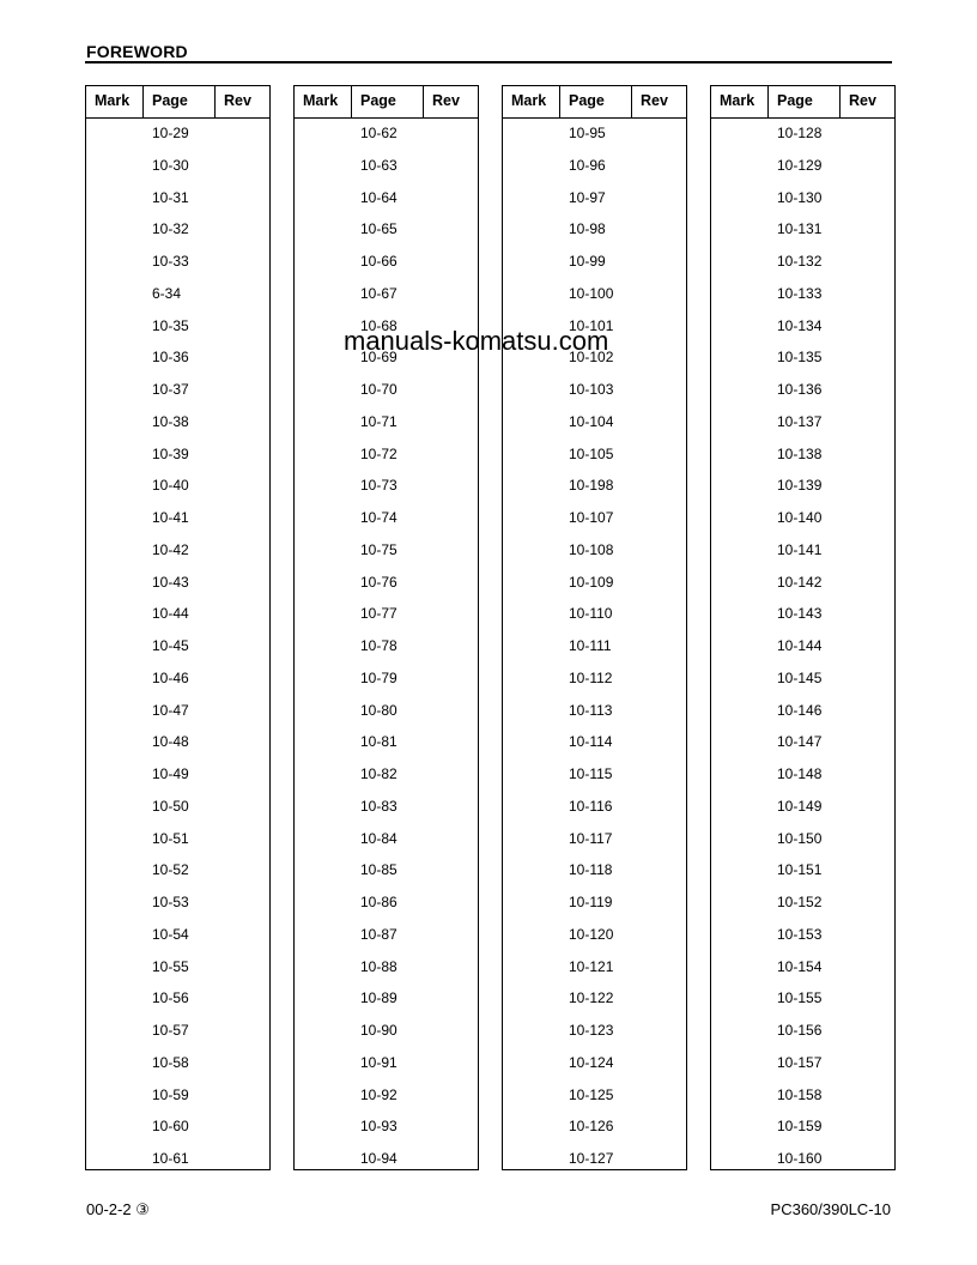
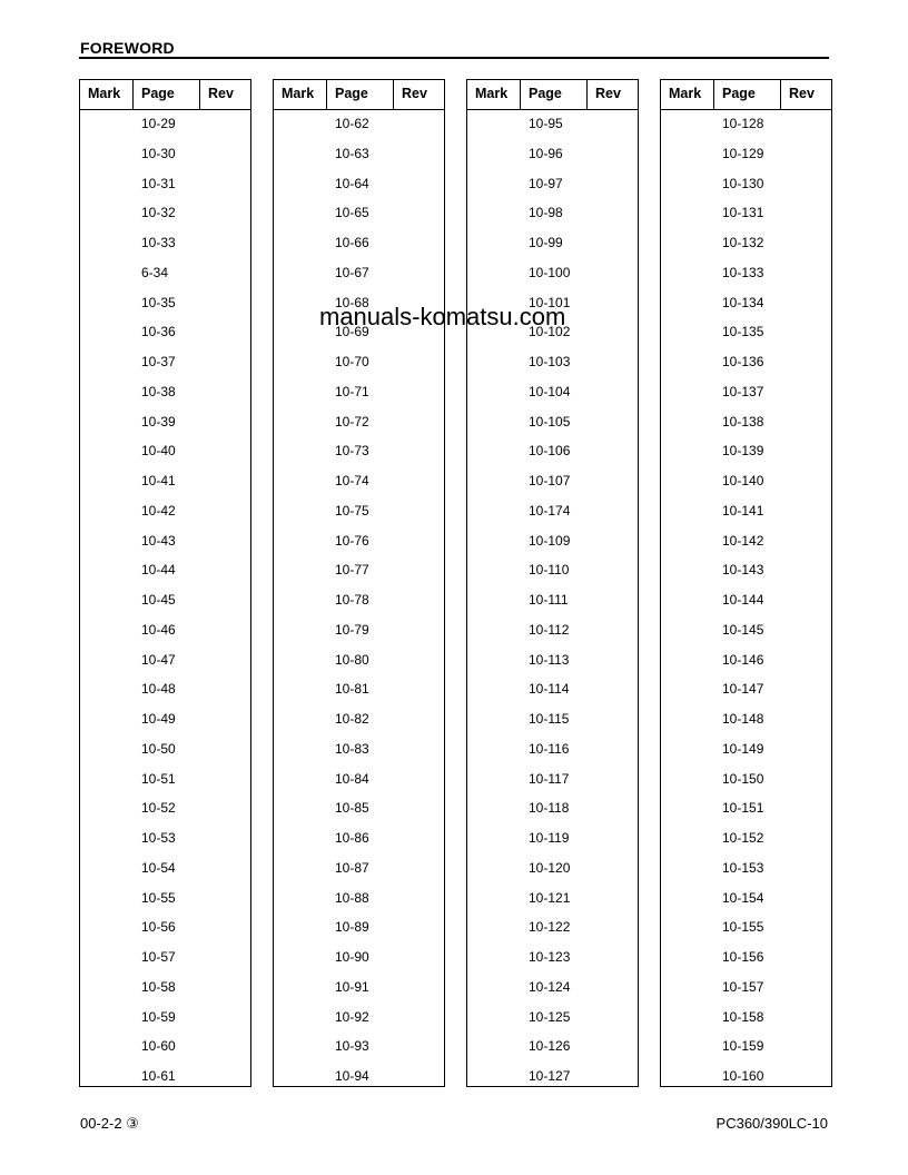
  FOREWORD
  manuals-komatsu.com
  Mark
  Page
  Rev
  10-29
  10-30
  10-31
  10-32
  10-33
  6-34
  10-35
  10-36
  10-37
  10-38
  10-39
  10-40
  10-41
  10-42
  10-43
  10-44
  10-45
  10-46
  10-47
  10-48
  10-49
  10-50
  10-51
  10-52
  10-53
  10-54
  10-55
  10-56
  10-57
  10-58
  10-59
  10-60
  10-61
  Mark
  Page
  Rev
  10-62
  10-63
  10-64
  10-65
  10-66
  10-67
  10-68
  10-69
  10-70
  10-71
  10-72
  10-73
  10-74
  10-75
  10-76
  10-77
  10-78
  10-79
  10-80
  10-81
  10-82
  10-83
  10-84
  10-85
  10-86
  10-87
  10-88
  10-89
  10-90
  10-91
  10-92
  10-93
  10-94
  Mark
  Page
  Rev
  10-95
  10-96
  10-97
  10-98
  10-99
  10-100
  10-101
  10-102
  10-103
  10-104
  10-105
- 10-198
+ 10-106
  10-107
- 10-108
+ 10-174
  10-109
  10-110
  10-111
  10-112
  10-113
  10-114
  10-115
  10-116
  10-117
  10-118
  10-119
  10-120
  10-121
  10-122
  10-123
  10-124
  10-125
  10-126
  10-127
  Mark
  Page
  Rev
  10-128
  10-129
  10-130
  10-131
  10-132
  10-133
  10-134
  10-135
  10-136
  10-137
  10-138
  10-139
  10-140
  10-141
  10-142
  10-143
  10-144
  10-145
  10-146
  10-147
  10-148
  10-149
  10-150
  10-151
  10-152
  10-153
  10-154
  10-155
  10-156
  10-157
  10-158
  10-159
  10-160
  00-2-2 ③
  PC360/390LC-10
